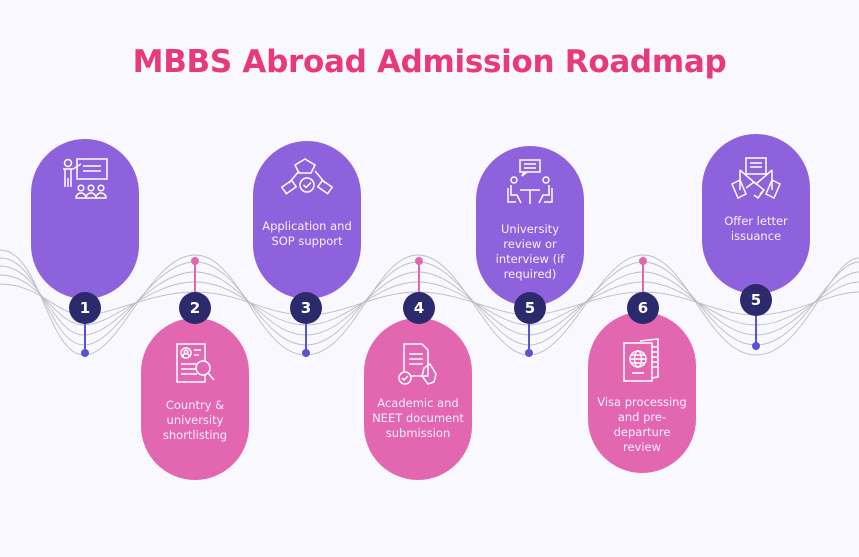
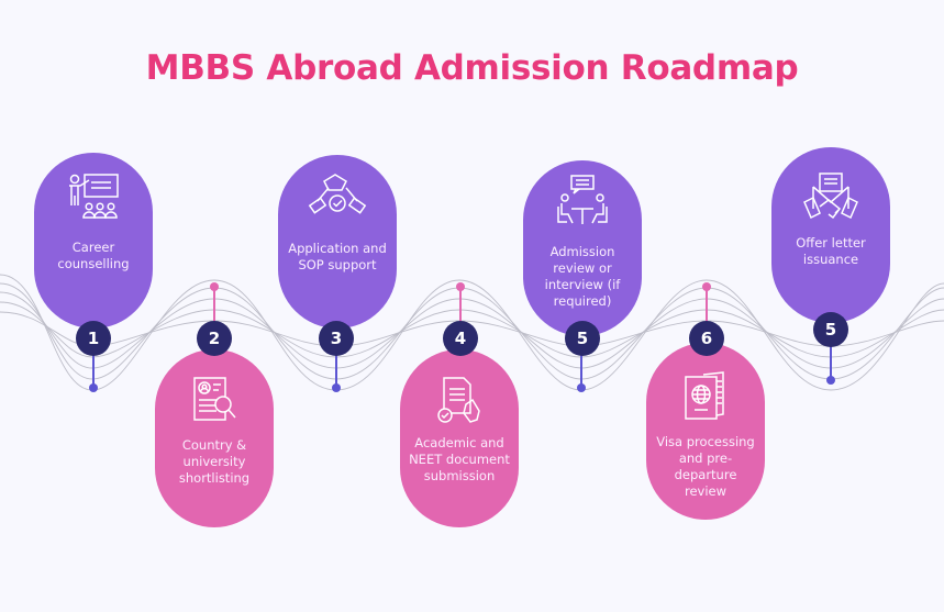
  MBBS Abroad Admission Roadmap
+ Career counselling
  1
  Country & university shortlisting
  2
  Application and SOP support
  3
  Academic and NEET document submission
  4
- University review or interview (if required)
+ Admission review or interview (if required)
  5
  Visa processing and pre-departure review
  6
  Offer letter issuance
  5
